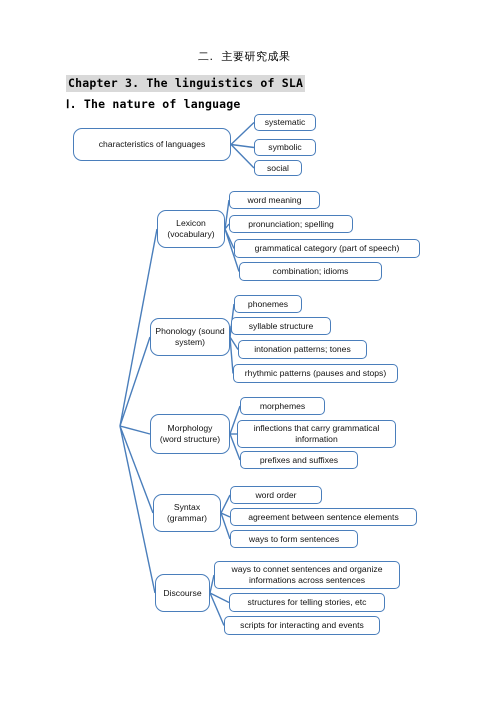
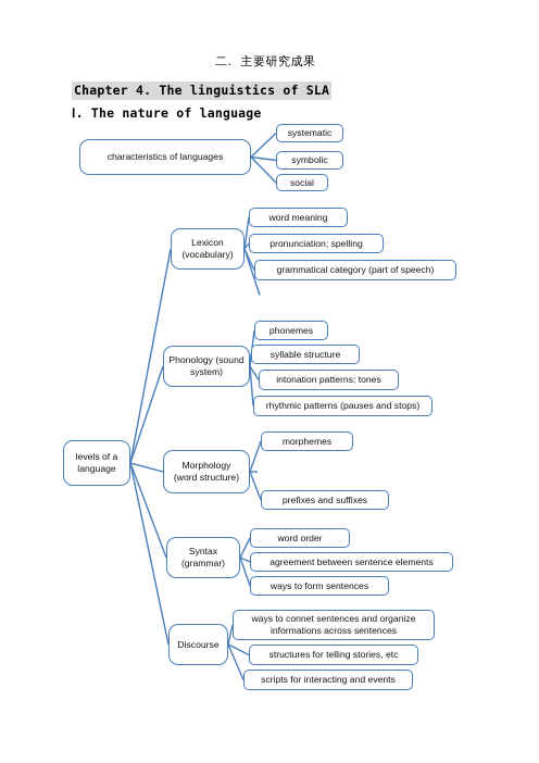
  二. 主要研究成果
- Chapter 3. The linguistics of SLA
+ Chapter 4. The linguistics of SLA
  Ⅰ. The nature of language
  characteristics of languages
  systematic
  symbolic
  social
+ levels of a
+ language
  Lexicon
  (vocabulary)
  word meaning
  pronunciation; spelling
  grammatical category (part of speech)
- combination; idioms
  Phonology (sound
  system)
  phonemes
  syllable structure
  intonation patterns; tones
  rhythmic patterns (pauses and stops)
  Morphology
  (word structure)
  morphemes
- inflections that carry grammatical
- information
  prefixes and suffixes
  Syntax
  (grammar)
  word order
  agreement between sentence elements
  ways to form sentences
  Discourse
  ways to connet sentences and organize
  informations across sentences
  structures for telling stories, etc
  scripts for interacting and events
